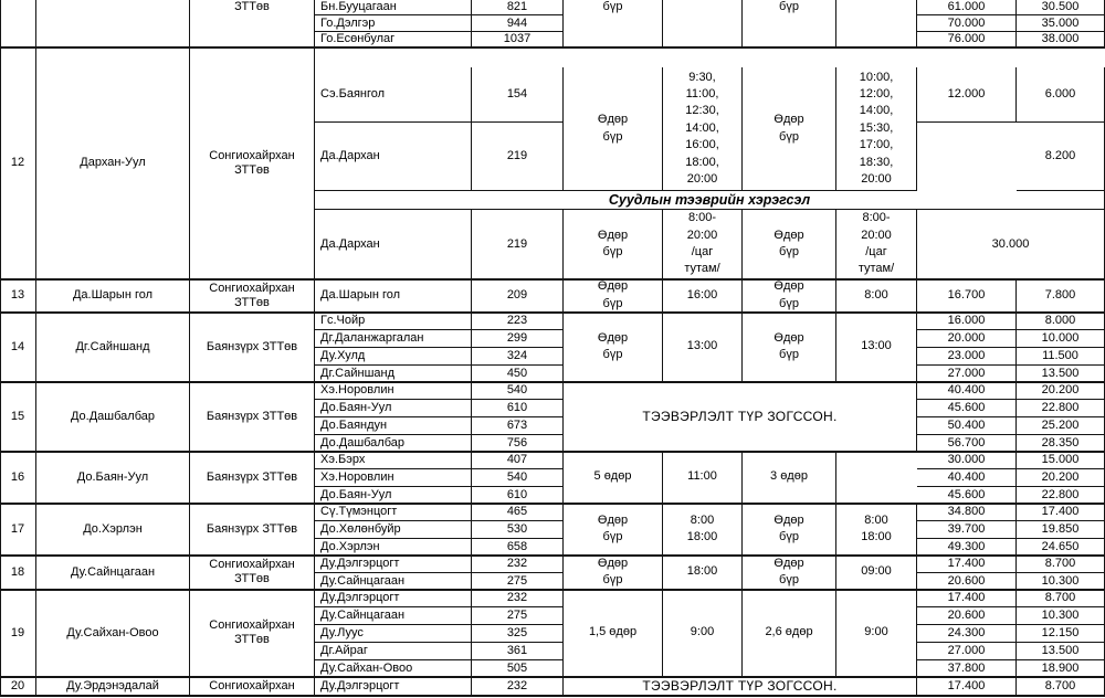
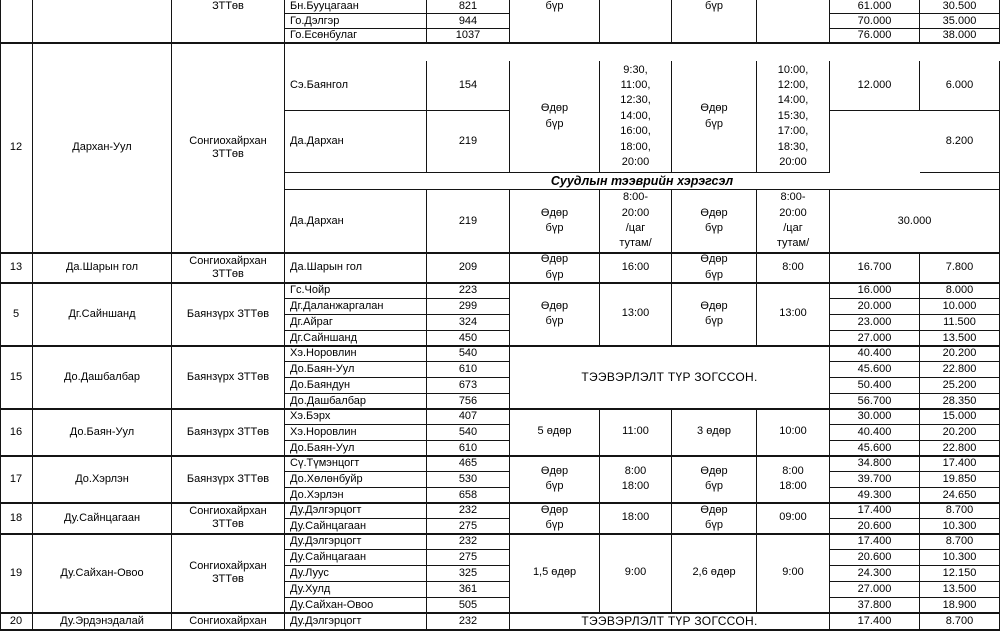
  ЗТТөв
  бүр
  бүр
  Бн.Бууцагаан
  821
  61.000
  30.500
  Го.Дэлгэр
  944
  70.000
  35.000
  Го.Есөнбулаг
  1037
  76.000
  38.000
  12
  Дархан-Уул
  Сонгиохайрхан ЗТТөв
  Сэ.Баянгол
  154
  12.000
  6.000
  Да.Дархан
  219
  8.200
  Өдөр
  бүр
  9:30,
  11:00,
  12:30,
  14:00,
  16:00,
  18:00,
  20:00
  Өдөр
  бүр
  10:00,
  12:00,
  14:00,
  15:30,
  17:00,
  18:30,
  20:00
  Суудлын тээврийн хэрэгсэл
  Да.Дархан
  219
  Өдөр
  бүр
  8:00-
  20:00
  /цаг
  тутам/
  Өдөр
  бүр
  8:00-
  20:00
  /цаг
  тутам/
  30.000
  13
  Да.Шарын гол
  Сонгиохайрхан ЗТТөв
  Да.Шарын гол
  209
  16.700
  7.800
  Өдөр
  бүр
  16:00
  Өдөр
  бүр
  8:00
- 14
+ 5
  Дг.Сайншанд
  Баянзүрх ЗТТөв
  Гс.Чойр
  223
  16.000
  8.000
  Дг.Даланжаргалан
  299
  20.000
  10.000
- Ду.Хулд
+ Дг.Айраг
  324
  23.000
  11.500
  Дг.Сайншанд
  450
  27.000
  13.500
  Өдөр
  бүр
  13:00
  Өдөр
  бүр
  13:00
  15
  До.Дашбалбар
  Баянзүрх ЗТТөв
  Хэ.Норовлин
  540
  40.400
  20.200
  До.Баян-Уул
  610
  45.600
  22.800
  До.Баяндун
  673
  50.400
  25.200
  До.Дашбалбар
  756
  56.700
  28.350
  ТЭЭВЭРЛЭЛТ ТҮР ЗОГССОН.
  16
  До.Баян-Уул
  Баянзүрх ЗТТөв
  Хэ.Бэрх
  407
  30.000
  15.000
  Хэ.Норовлин
  540
  40.400
  20.200
  До.Баян-Уул
  610
  45.600
  22.800
  5 өдөр
  11:00
  3 өдөр
+ 10:00
  17
  До.Хэрлэн
  Баянзүрх ЗТТөв
  Сү.Түмэнцогт
  465
  34.800
  17.400
  До.Хөлөнбуйр
  530
  39.700
  19.850
  До.Хэрлэн
  658
  49.300
  24.650
  Өдөр
  бүр
  8:00
  18:00
  Өдөр
  бүр
  8:00
  18:00
  18
  Ду.Сайнцагаан
  Сонгиохайрхан ЗТТөв
  Ду.Дэлгэрцогт
  232
  17.400
  8.700
  Ду.Сайнцагаан
  275
  20.600
  10.300
  Өдөр
  бүр
  18:00
  Өдөр
  бүр
  09:00
  19
  Ду.Сайхан-Овоо
  Сонгиохайрхан ЗТТөв
  Ду.Дэлгэрцогт
  232
  17.400
  8.700
  Ду.Сайнцагаан
  275
  20.600
  10.300
  Ду.Луус
  325
  24.300
  12.150
- Дг.Айраг
+ Ду.Хулд
  361
  27.000
  13.500
  Ду.Сайхан-Овоо
  505
  37.800
  18.900
  1,5 өдөр
  9:00
  2,6 өдөр
  9:00
  20
  Ду.Эрдэнэдалай
  Сонгиохайрхан
  Ду.Дэлгэрцогт
  232
  17.400
  8.700
  ТЭЭВЭРЛЭЛТ ТҮР ЗОГССОН.
